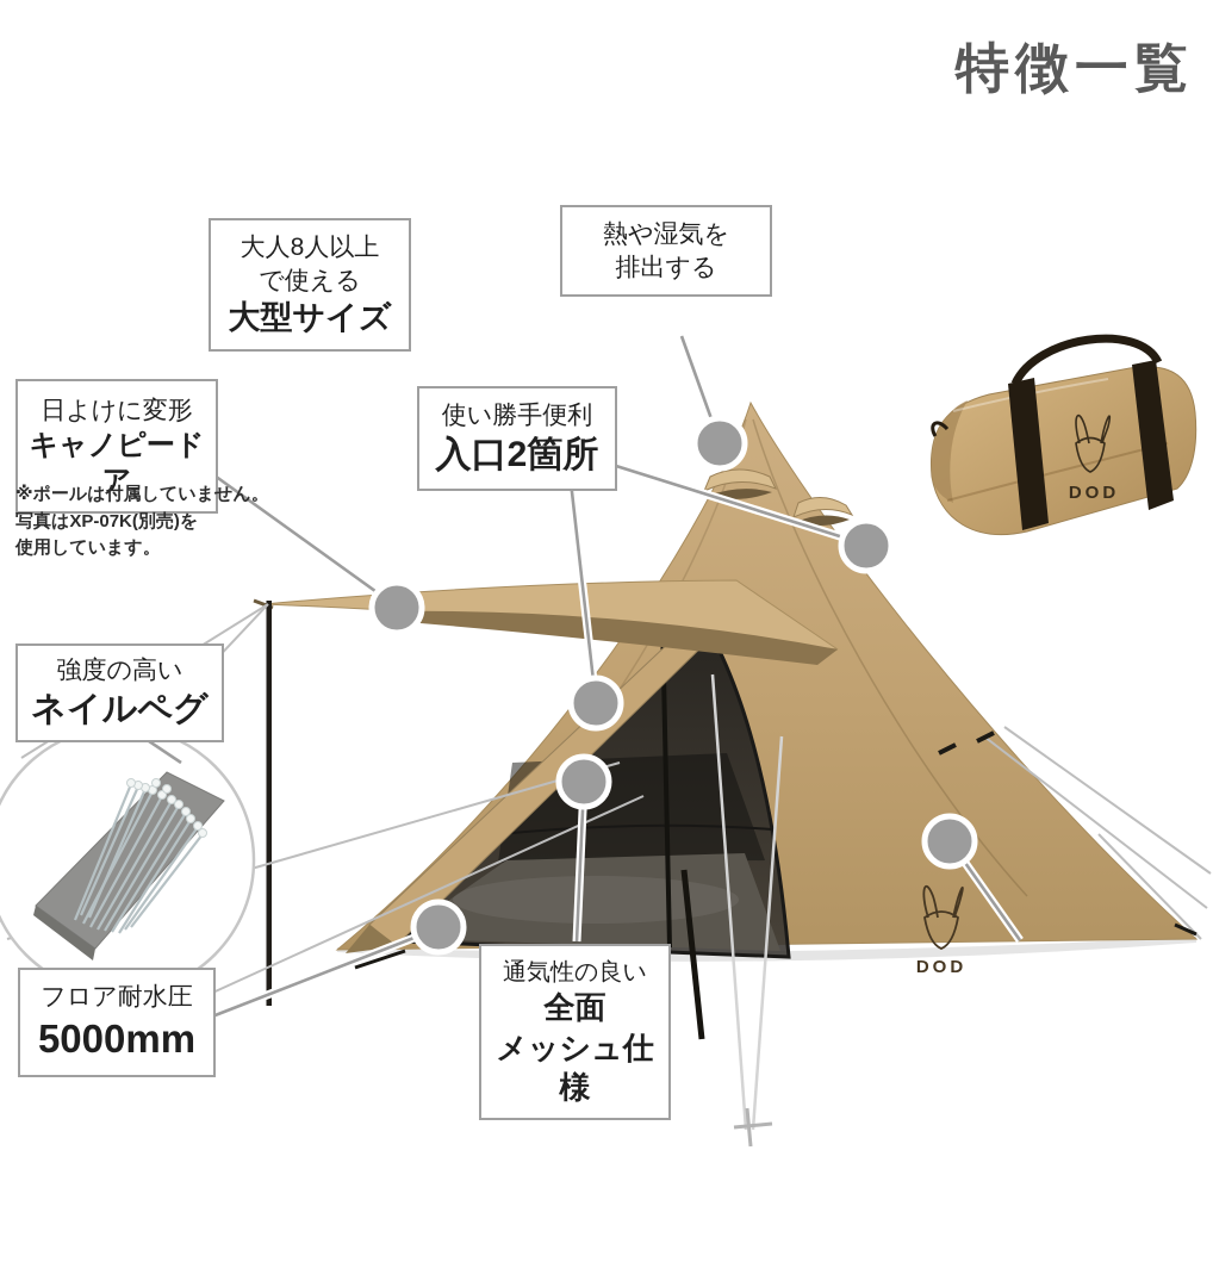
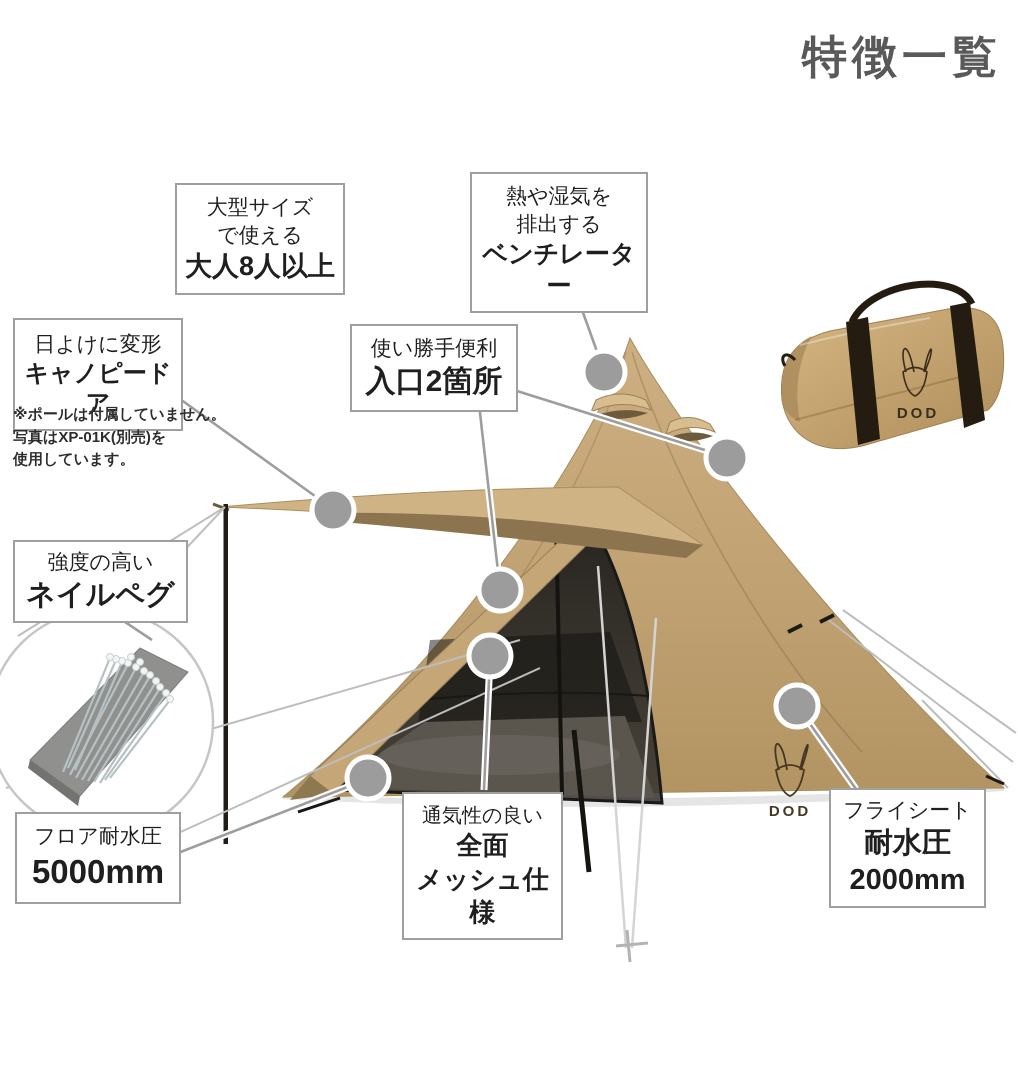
  DOD
  DOD
  特徴一覧
- 大人8人以上
+ 大型サイズ
  で使える
- 大型サイズ
+ 大人8人以上
  熱や湿気を
  排出する
+ ベンチレーター
  日よけに変形
  キャノピードア
  ※ポールは付属していません。
- 写真はXP-07K(別売)を
+ 写真はXP-01K(別売)を
  使用しています。
  使い勝手便利
  入口2箇所
  強度の高い
  ネイルペグ
  フロア耐水圧
  5000mm
  通気性の良い
  全面
  メッシュ仕様
+ フライシート
+ 耐水圧
+ 2000mm
